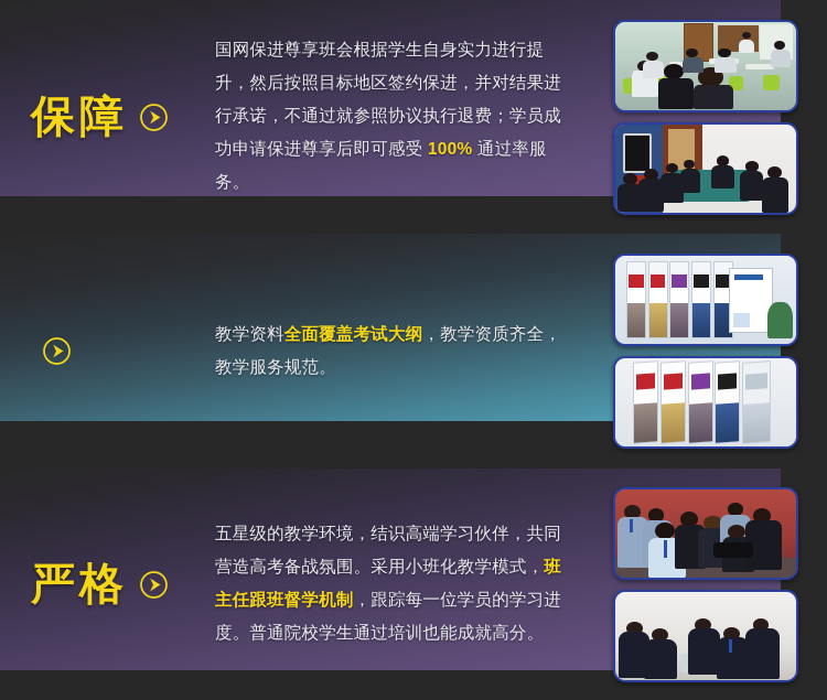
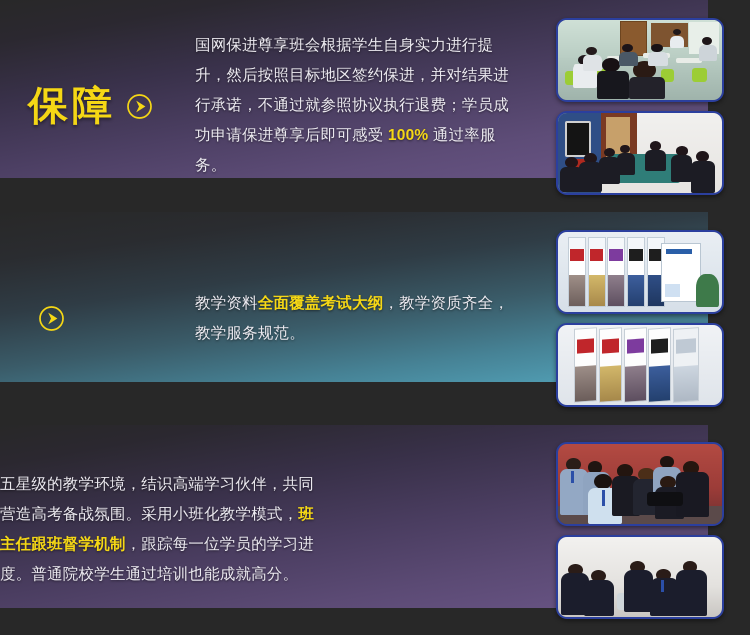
  保障
  国网保进尊享班会根据学生自身实力进行提升，然后按照目标地区签约保进，并对结果进行承诺，不通过就参照协议执行退费；学员成功申请保进尊享后即可感受 100% 通过率服务。
  教学资料全面覆盖考试大纲，教学资质齐全，教学服务规范。
- 严格
  五星级的教学环境，结识高端学习伙伴，共同营造高考备战氛围。采用小班化教学模式，班主任跟班督学机制，跟踪每一位学员的学习进度。普通院校学生通过培训也能成就高分。
